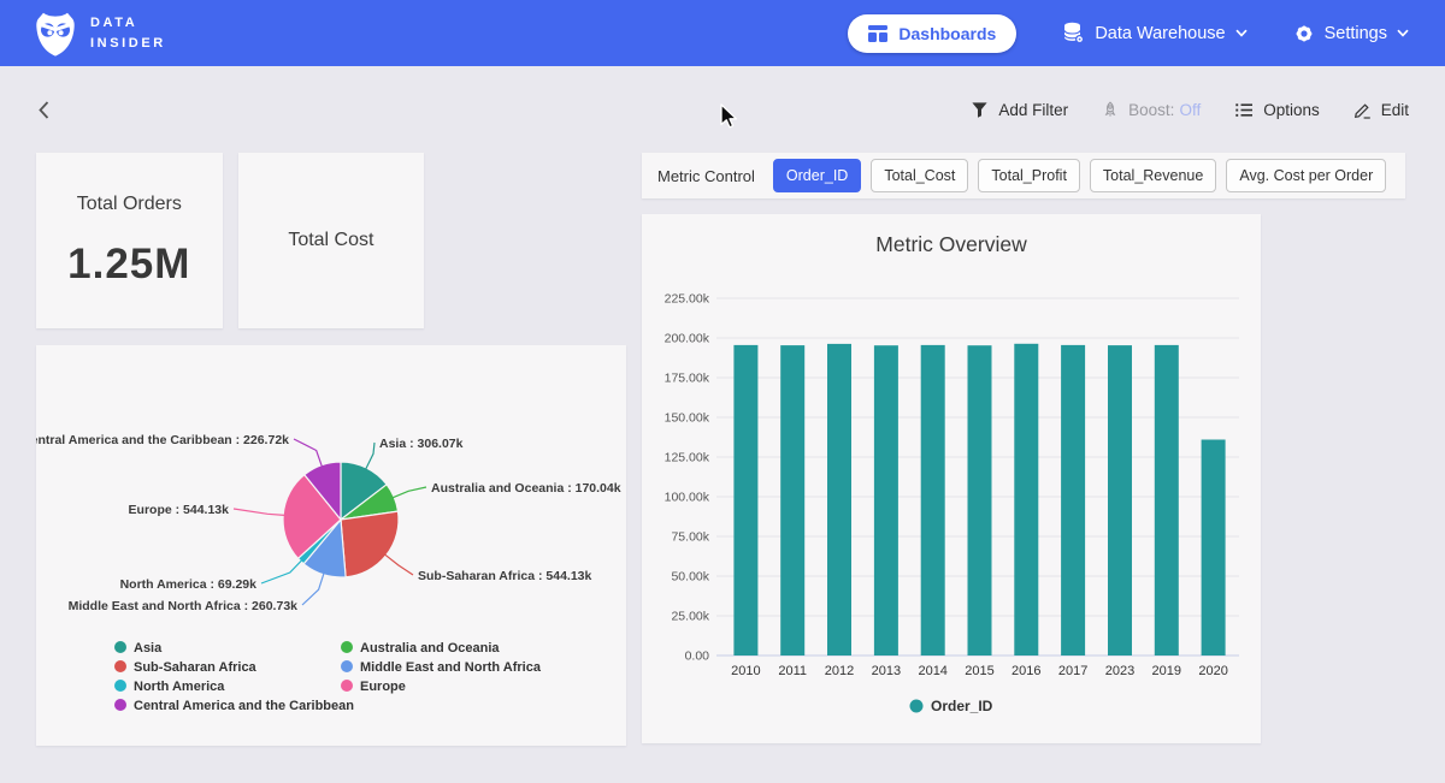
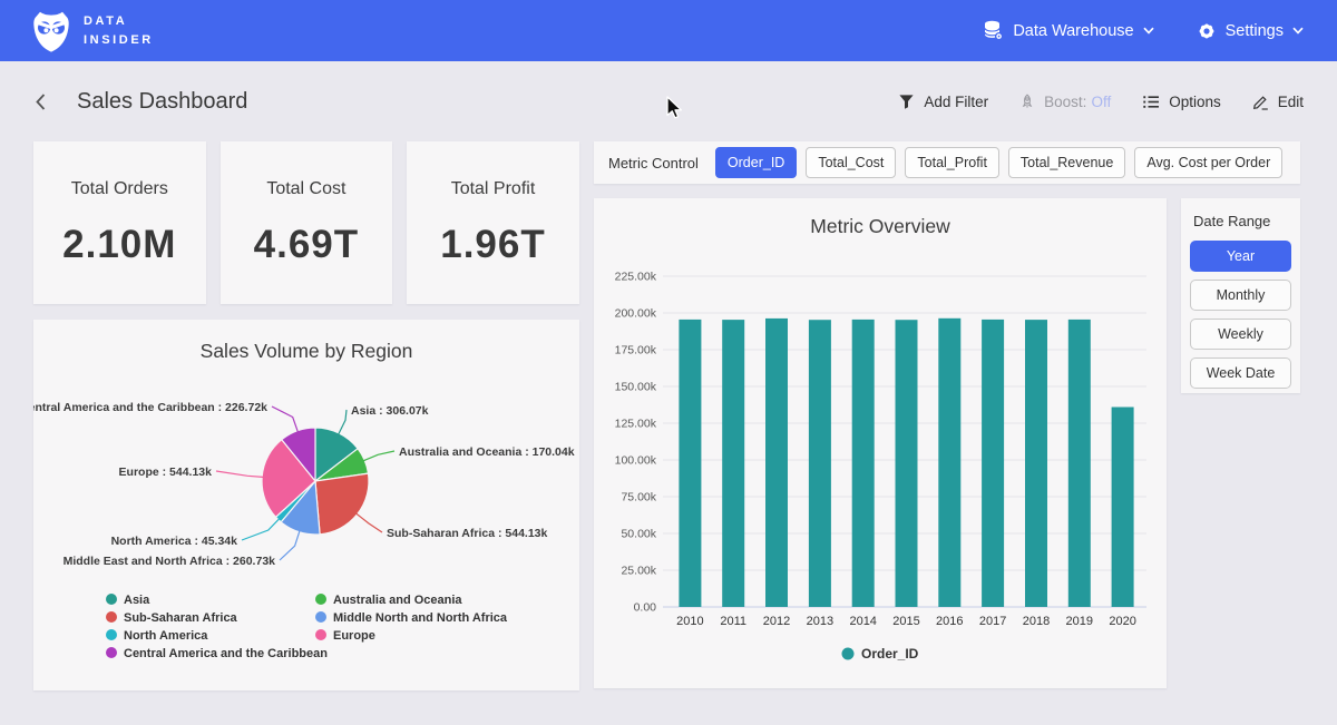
  DATA
  INSIDER
- Dashboards
  Data Warehouse
  Settings
+ Sales Dashboard
  Add Filter
  Boost:
  Off
  Options
  Edit
  Total Orders
- 1.25M
+ 2.10M
  Total Cost
+ 4.69T
+ Total Profit
+ 1.96T
+ Sales Volume by Region
  Asia : 306.07k
  Australia and Oceania : 170.04k
  Sub-Saharan Africa : 544.13k
  Middle East and North Africa : 260.73k
- North America : 69.29k
+ North America : 45.34k
  Europe : 544.13k
  ntral America and the Caribbean : 226.72k
  Asia
  Australia and Oceania
  Sub-Saharan Africa
- Middle East and North Africa
+ Middle North and North Africa
  North America
  Europe
  Central America and the Caribbean
  Metric Control
  Order_ID
  Total_Cost
  Total_Profit
  Total_Revenue
  Avg. Cost per Order
  Metric Overview
  0.00
  25.00k
  50.00k
  75.00k
  100.00k
  125.00k
  150.00k
  175.00k
  200.00k
  225.00k
  2010
  2011
  2012
  2013
  2014
  2015
  2016
  2017
- 2023
+ 2018
  2019
  2020
  Order_ID
+ Date Range
+ Year
+ Monthly
+ Weekly
+ Week Date
